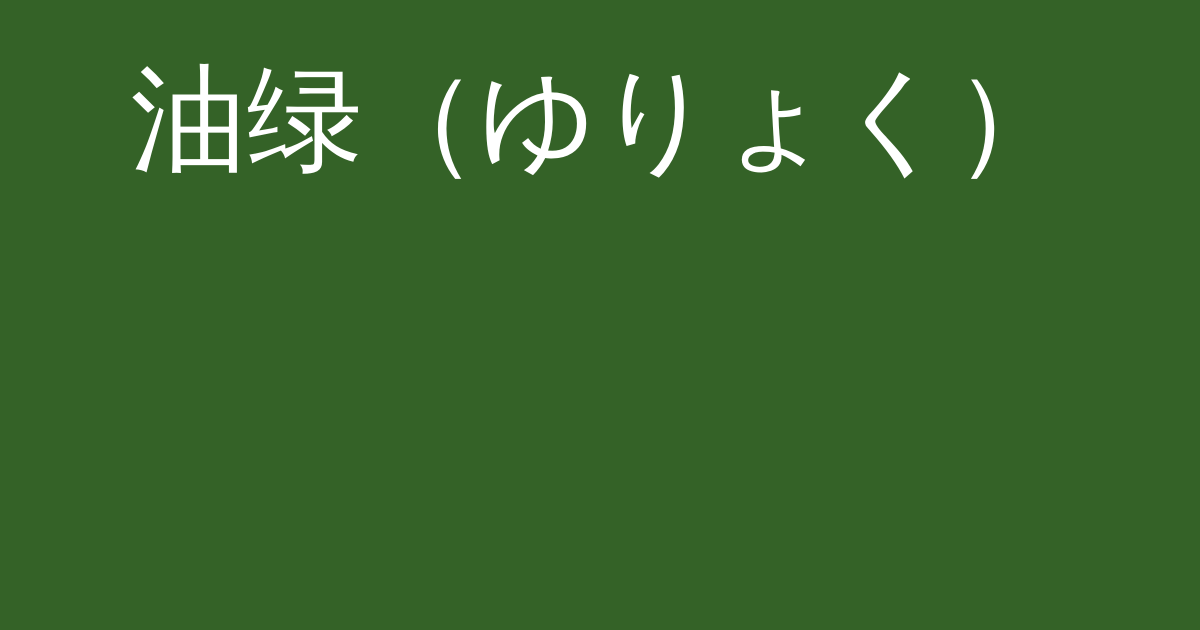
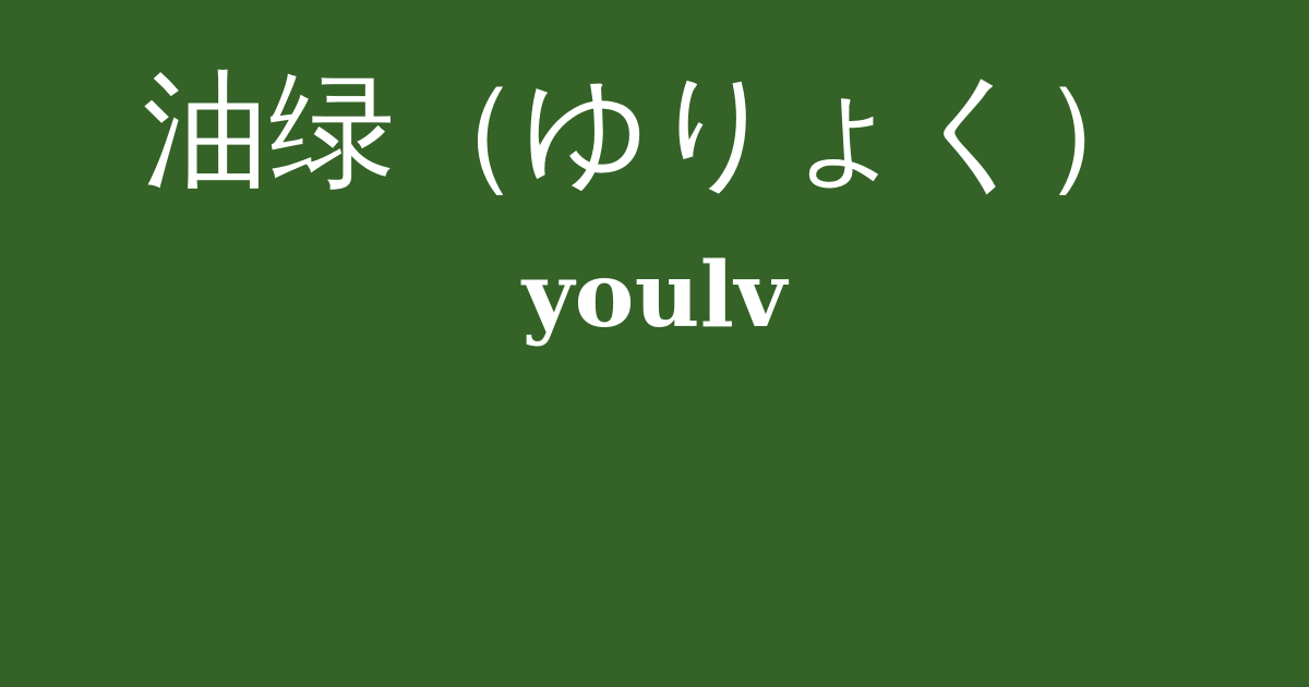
  油绿（ゆりょく）
+ youlv
